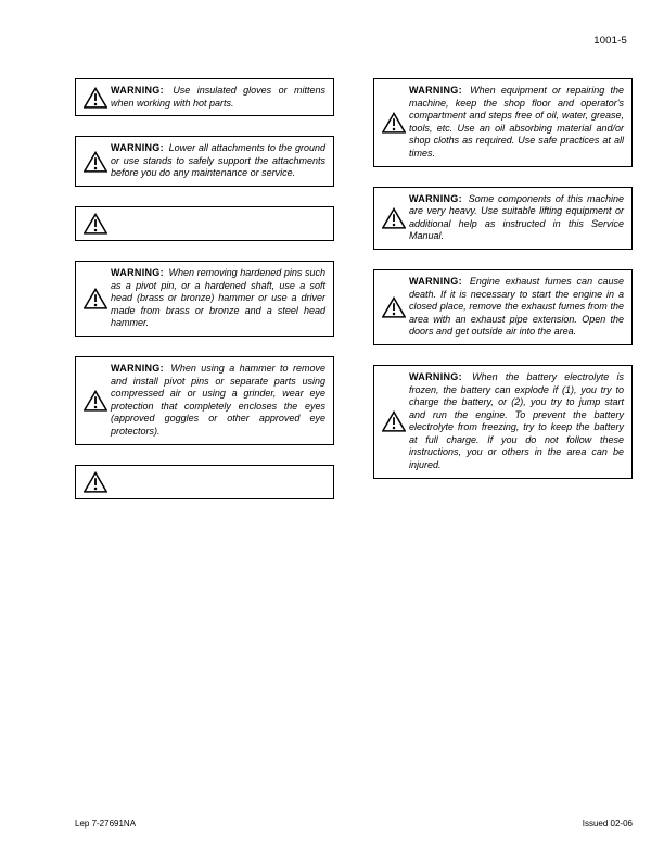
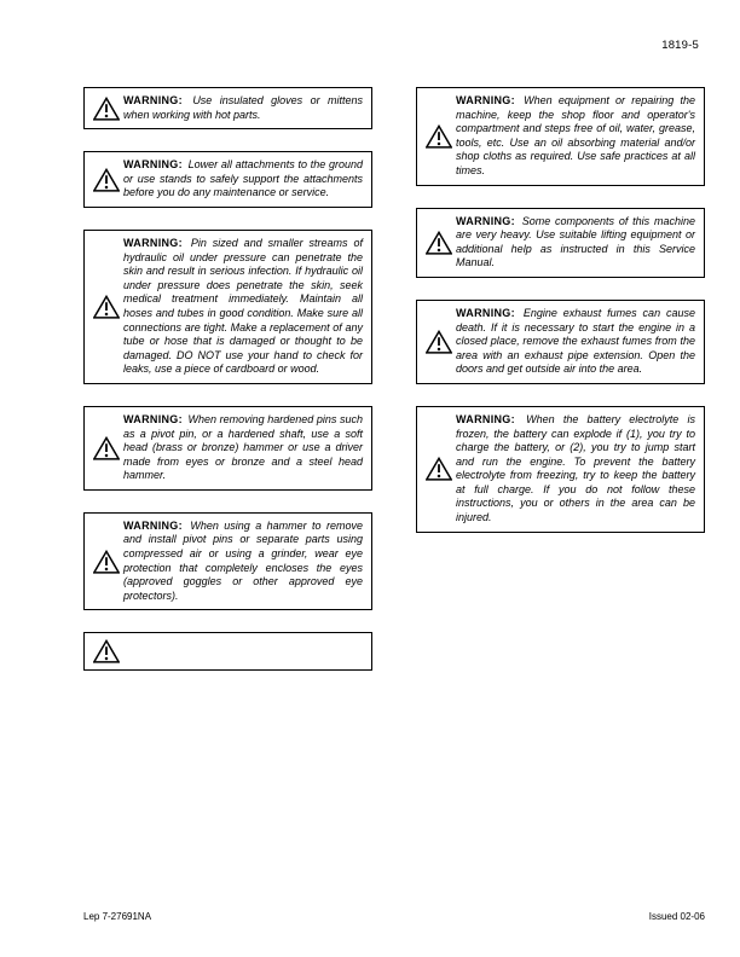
- 1001-5
+ 1819-5
  WARNING: Use insulated gloves or mittens when working with hot parts.
  WARNING: Lower all attachments to the ground or use stands to safely support the attachments before you do any maintenance or service.
+ WARNING: Pin sized and smaller streams of hydraulic oil under pressure can penetrate the skin and result in serious infection. If hydraulic oil under pressure does penetrate the skin, seek medical treatment immediately. Maintain all hoses and tubes in good condition. Make sure all connections are tight. Make a replacement of any tube or hose that is damaged or thought to be damaged. DO NOT use your hand to check for leaks, use a piece of cardboard or wood.
- WARNING: When removing hardened pins such as a pivot pin, or a hardened shaft, use a soft head (brass or bronze) hammer or use a driver made from brass or bronze and a steel head hammer.
+ WARNING: When removing hardened pins such as a pivot pin, or a hardened shaft, use a soft head (brass or bronze) hammer or use a driver made from eyes or bronze and a steel head hammer.
  WARNING: When using a hammer to remove and install pivot pins or separate parts using compressed air or using a grinder, wear eye protection that completely encloses the eyes (approved goggles or other approved eye protectors).
  WARNING: When equipment or repairing the machine, keep the shop floor and operator's compartment and steps free of oil, water, grease, tools, etc. Use an oil absorbing material and/or shop cloths as required. Use safe practices at all times.
  WARNING: Some components of this machine are very heavy. Use suitable lifting equipment or additional help as instructed in this Service Manual.
  WARNING: Engine exhaust fumes can cause death. If it is necessary to start the engine in a closed place, remove the exhaust fumes from the area with an exhaust pipe extension. Open the doors and get outside air into the area.
  WARNING: When the battery electrolyte is frozen, the battery can explode if (1), you try to charge the battery, or (2), you try to jump start and run the engine. To prevent the battery electrolyte from freezing, try to keep the battery at full charge. If you do not follow these instructions, you or others in the area can be injured.
  Lep 7-27691NA
  Issued 02-06
